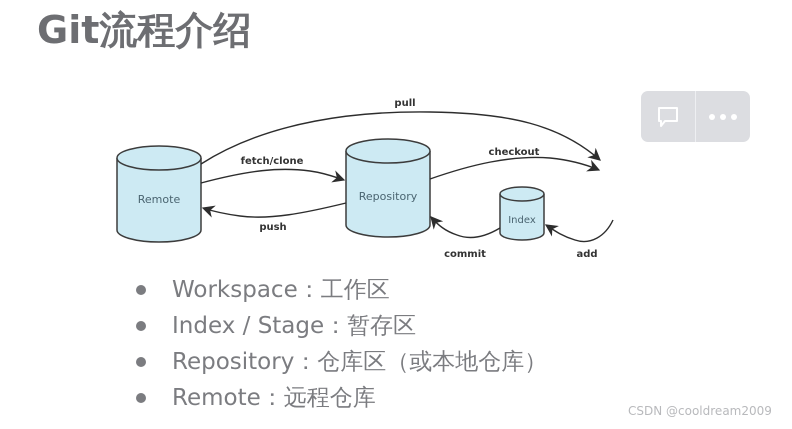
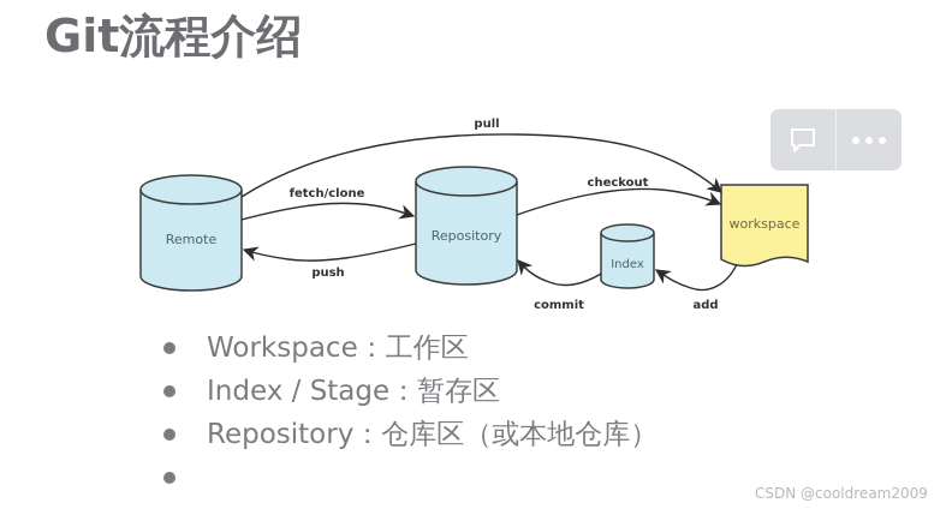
  Git流程介绍
  Remote
  Repository
  Index
+ workspace
  pull
  fetch/clone
  push
  checkout
  commit
  add
  Workspace：工作区
  Index / Stage：暂存区
  Repository：仓库区（或本地仓库）
- Remote：远程仓库
  CSDN @cooldream2009
